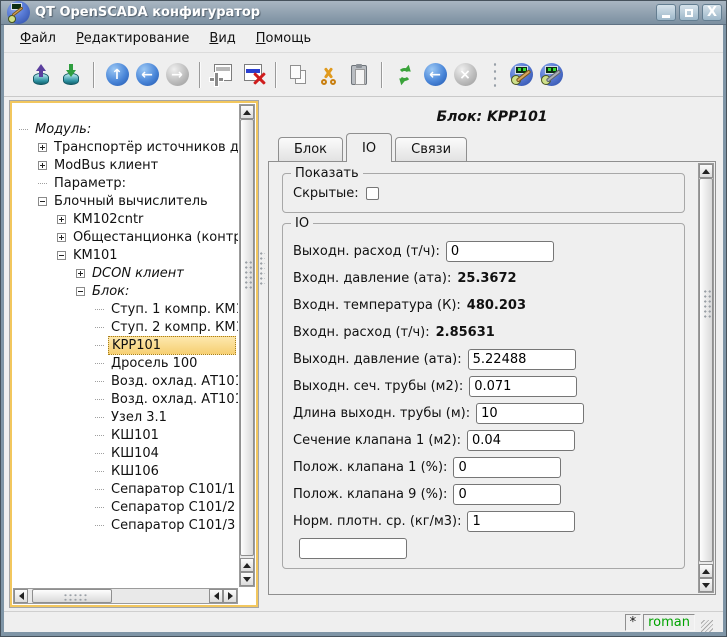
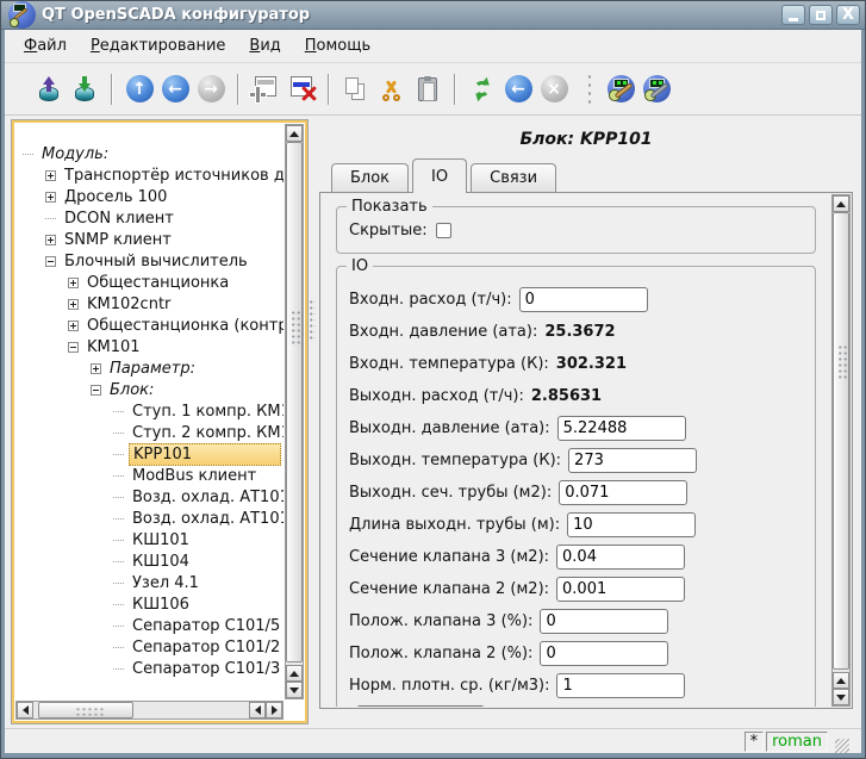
  QT OpenSCADA конфигуратор
  X
  Файл
  Редактирование
  Вид
  Помощь
  ↑
  ←
  →
  ←
  ×
  Модуль:
  Транспортёр источников д
- ModBus клиент
+ Дросель 100
- Параметр:
+ DCON клиент
+ SNMP клиент
  Блочный вычислитель
+ Общестанционка
  KM102cntr
  Общестанционка (контр
  KM101
- DCON клиент
+ Параметр:
  Блок:
  Ступ. 1 компр. КМ
  Ступ. 2 компр. КМ
  KPP101
- Дросель 100
+ ModBus клиент
  Возд. охлад. АТ10
  Возд. охлад. АТ10
- Узел 3.1
  КШ101
  КШ104
+ Узел 4.1
  КШ106
- Сепаратор С101/1
+ Сепаратор С101/5
  Сепаратор С101/2
  Сепаратор С101/3
  Блок: KPP101
  Блок
  IO
  Связи
  Показать
  Скрытые:
  IO
- Выходн. расход (т/ч):
+ Входн. расход (т/ч):
  0
  Входн. давление (ата):
  25.3672
  Входн. температура (К):
- 480.203
+ 302.321
- Входн. расход (т/ч):
+ Выходн. расход (т/ч):
  2.85631
  Выходн. давление (ата):
  5.22488
+ Выходн. температура (К):
+ 273
  Выходн. сеч. трубы (м2):
  0.071
  Длина выходн. трубы (м):
  10
- Сечение клапана 1 (м2):
+ Сечение клапана 3 (м2):
  0.04
+ Сечение клапана 2 (м2):
+ 0.001
- Полож. клапана 1 (%):
+ Полож. клапана 3 (%):
  0
- Полож. клапана 9 (%):
+ Полож. клапана 2 (%):
  0
  Норм. плотн. ср. (кг/м3):
  1
  *
  roman
